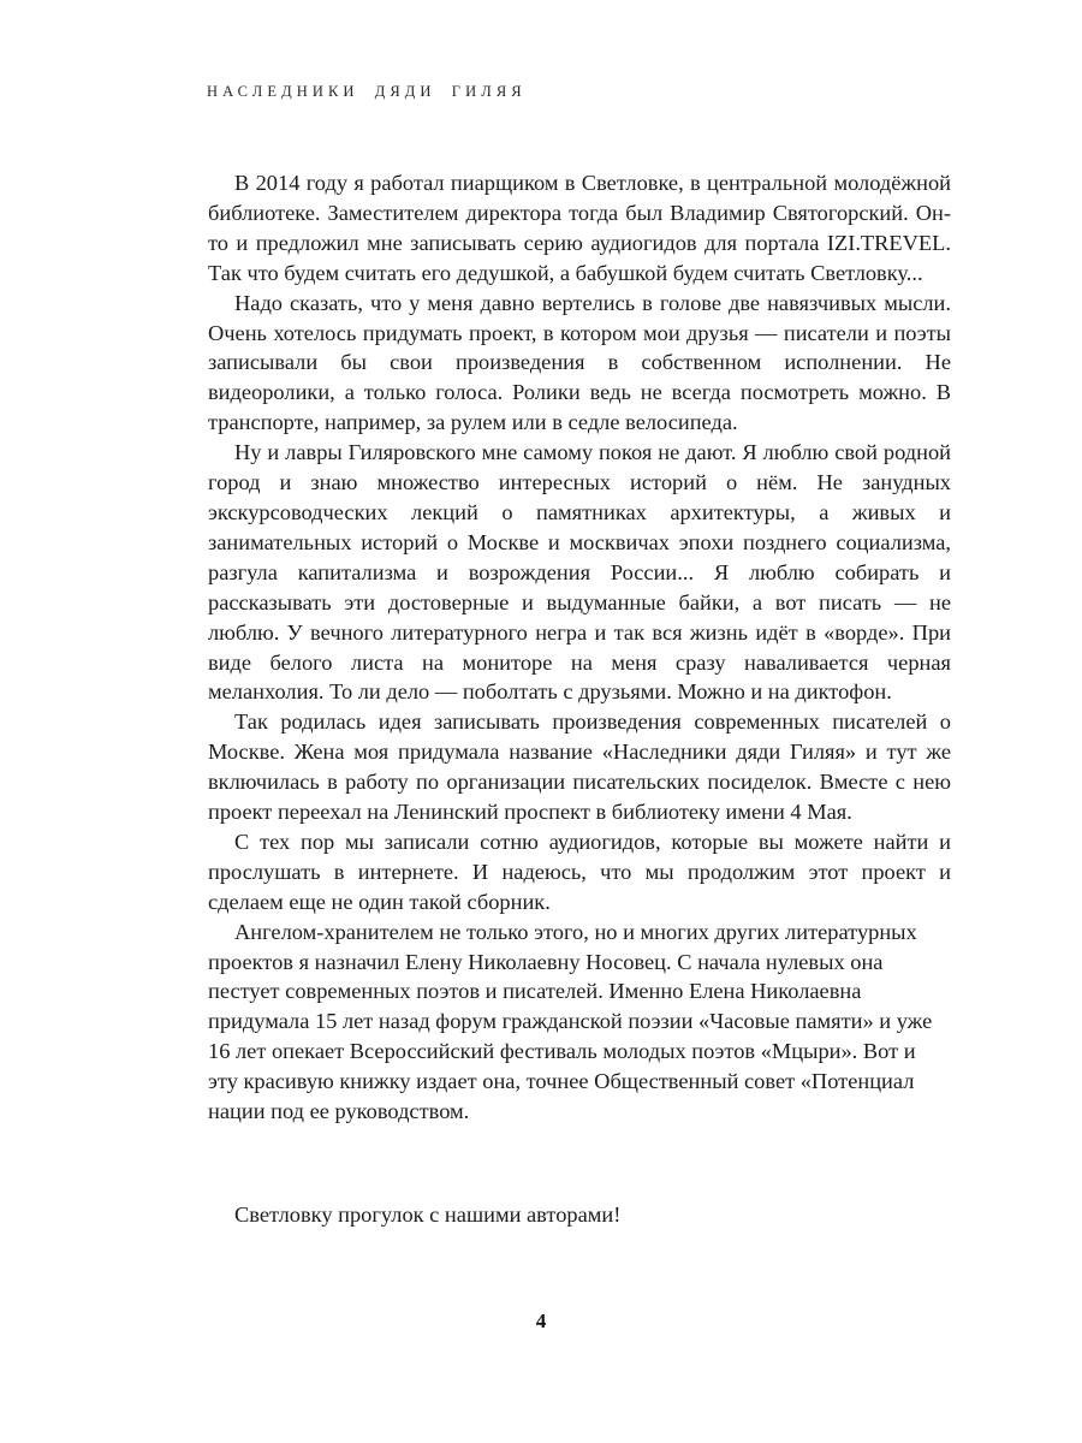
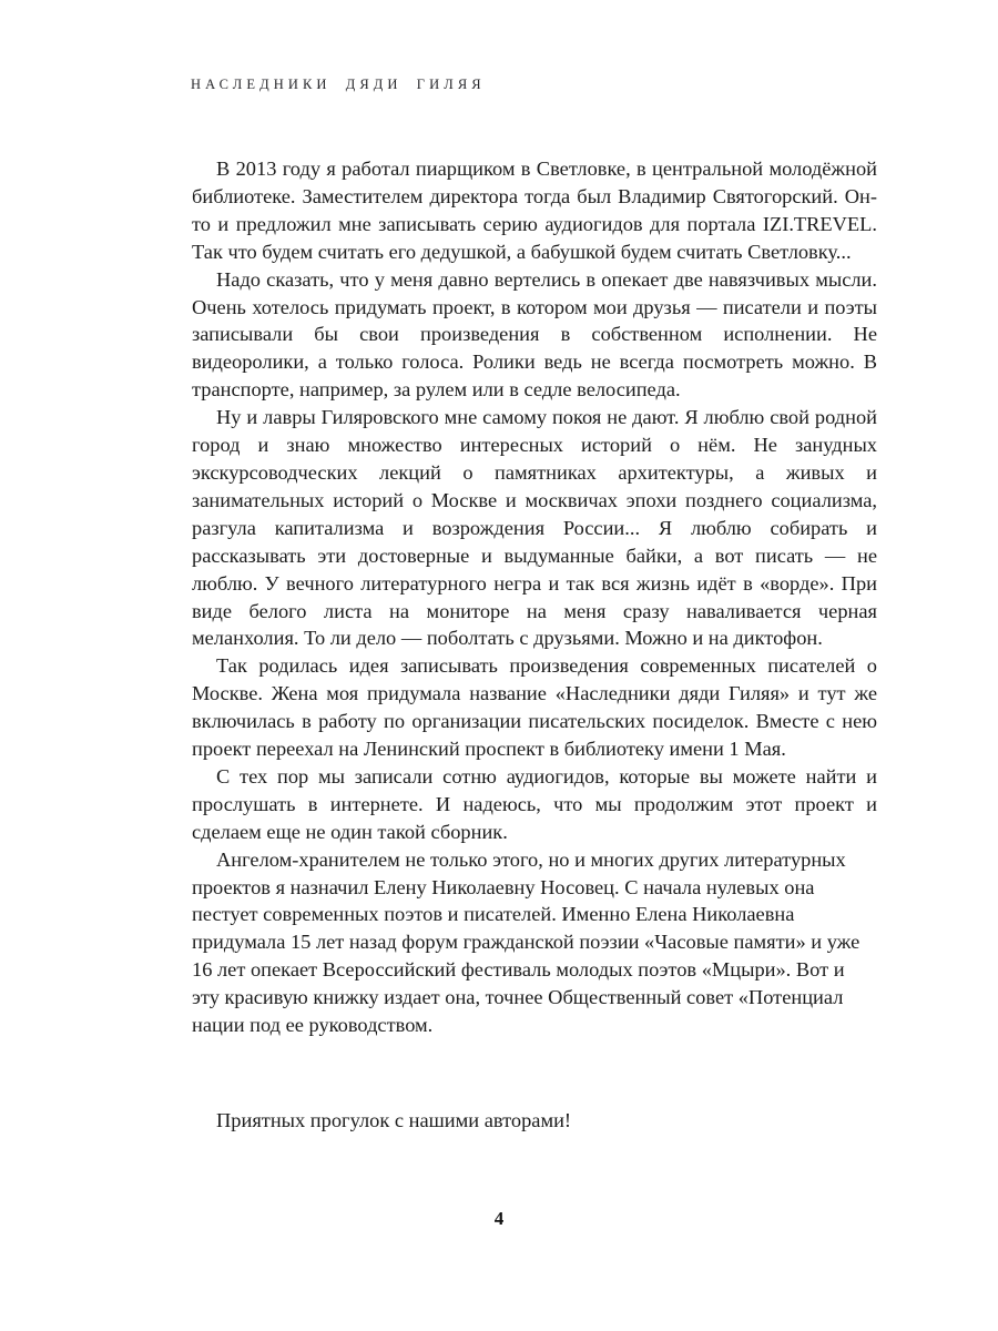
  НАСЛЕДНИКИ ДЯДИ ГИЛЯЯ
- В 2014 году я работал пиарщиком в Светловке, в центральной молодёжной библиотеке. Заместителем директора тогда был Владимир Святогорский. Он-то и предложил мне записывать серию аудиогидов для портала IZI.TREVEL. Так что будем считать его дедушкой, а бабушкой будем считать Светловку...
+ В 2013 году я работал пиарщиком в Светловке, в центральной молодёжной библиотеке. Заместителем директора тогда был Владимир Святогорский. Он-то и предложил мне записывать серию аудиогидов для портала IZI.TREVEL. Так что будем считать его дедушкой, а бабушкой будем считать Светловку...
- Надо сказать, что у меня давно вертелись в голове две навязчивых мысли. Очень хотелось придумать проект, в котором мои друзья — писатели и поэты записывали бы свои произведения в собственном исполнении. Не видеоролики, а только голоса. Ролики ведь не всегда посмотреть можно. В транспорте, например, за рулем или в седле велосипеда.
+ Надо сказать, что у меня давно вертелись в опекает две навязчивых мысли. Очень хотелось придумать проект, в котором мои друзья — писатели и поэты записывали бы свои произведения в собственном исполнении. Не видеоролики, а только голоса. Ролики ведь не всегда посмотреть можно. В транспорте, например, за рулем или в седле велосипеда.
  Ну и лавры Гиляровского мне самому покоя не дают. Я люблю свой родной город и знаю множество интересных историй о нём. Не занудных экскурсоводческих лекций о памятниках архитектуры, а живых и занимательных историй о Москве и москвичах эпохи позднего социализма, разгула капитализма и возрождения России... Я люблю собирать и рассказывать эти достоверные и выдуманные байки, а вот писать — не люблю. У вечного литературного негра и так вся жизнь идёт в «ворде». При виде белого листа на мониторе на меня сразу наваливается черная меланхолия. То ли дело — поболтать с друзьями. Можно и на диктофон.
- Так родилась идея записывать произведения современных писателей о Москве. Жена моя придумала название «Наследники дяди Гиляя» и тут же включилась в работу по организации писательских посиделок. Вместе с нею проект переехал на Ленинский проспект в библиотеку имени 4 Мая.
+ Так родилась идея записывать произведения современных писателей о Москве. Жена моя придумала название «Наследники дяди Гиляя» и тут же включилась в работу по организации писательских посиделок. Вместе с нею проект переехал на Ленинский проспект в библиотеку имени 1 Мая.
  С тех пор мы записали сотню аудиогидов, которые вы можете найти и прослушать в интернете. И надеюсь, что мы продолжим этот проект и сделаем еще не один такой сборник.
  Ангелом-хранителем не только этого, но и многих других литературных проектов я назначил Елену Николаевну Носовец. С начала нулевых она пестует современных поэтов и писателей. Именно Елена Николаевна придумала 15 лет назад форум гражданской поэзии «Часовые памяти» и уже 16 лет опекает Всероссийский фестиваль молодых поэтов «Мцыри». Вот и эту красивую книжку издает она, точнее Общественный совет «Потенциал нации под ее руководством.
- Светловку прогулок с нашими авторами!
+ Приятных прогулок с нашими авторами!
  4
